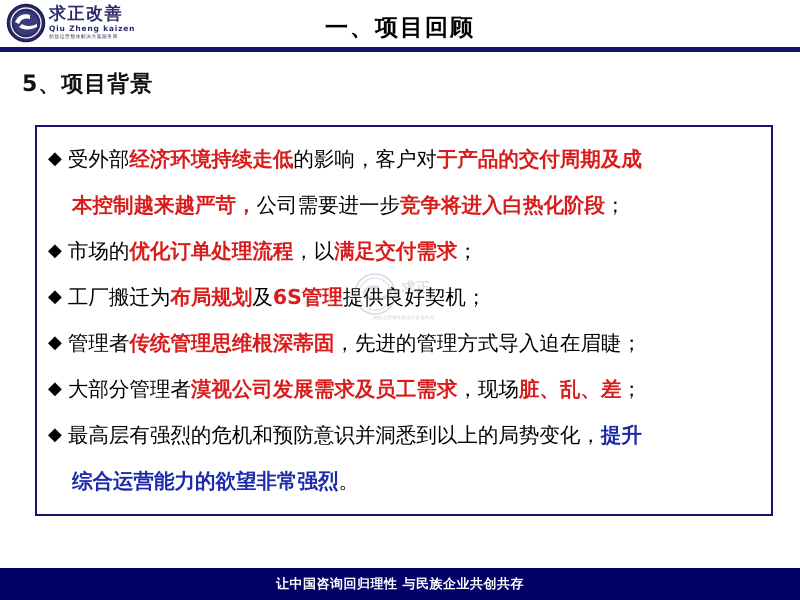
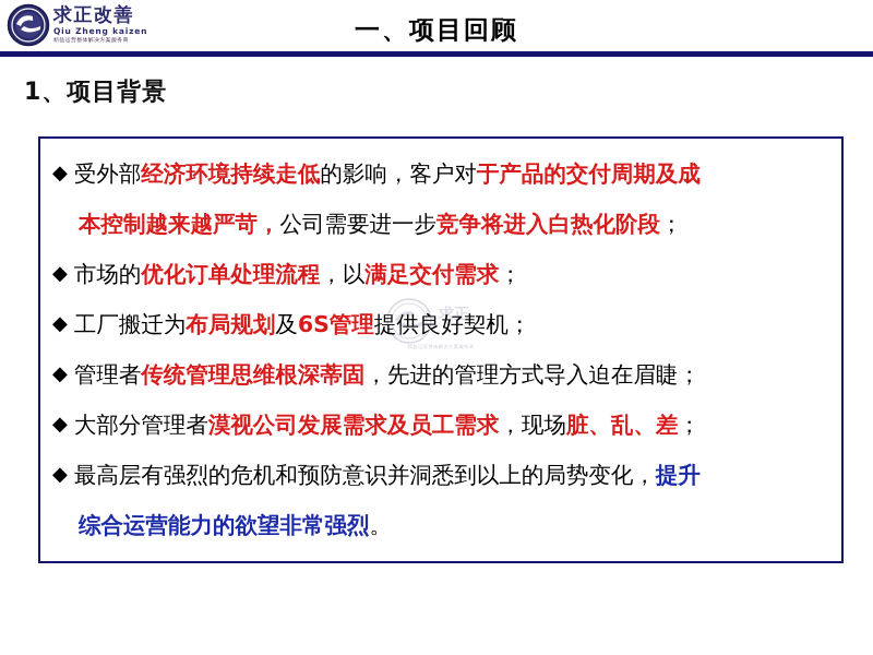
  求正改善
  Qiu Zheng kaizen
  一、项目回顾
- 5、项目背景
+ 1、项目背景
  求正
  ◆
  受外部经济环境持续走低的影响，客户对于产品的交付周期及成
  本控制越来越严苛，公司需要进一步竞争将进入白热化阶段；
  ◆
  市场的优化订单处理流程，以满足交付需求；
  ◆
  工厂搬迁为布局规划及6S管理提供良好契机；
  ◆
  管理者传统管理思维根深蒂固，先进的管理方式导入迫在眉睫；
  ◆
  大部分管理者漠视公司发展需求及员工需求，现场脏、乱、差；
  ◆
  最高层有强烈的危机和预防意识并洞悉到以上的局势变化，提升
  综合运营能力的欲望非常强烈。
- 让中国咨询回归理性 与民族企业共创共存
